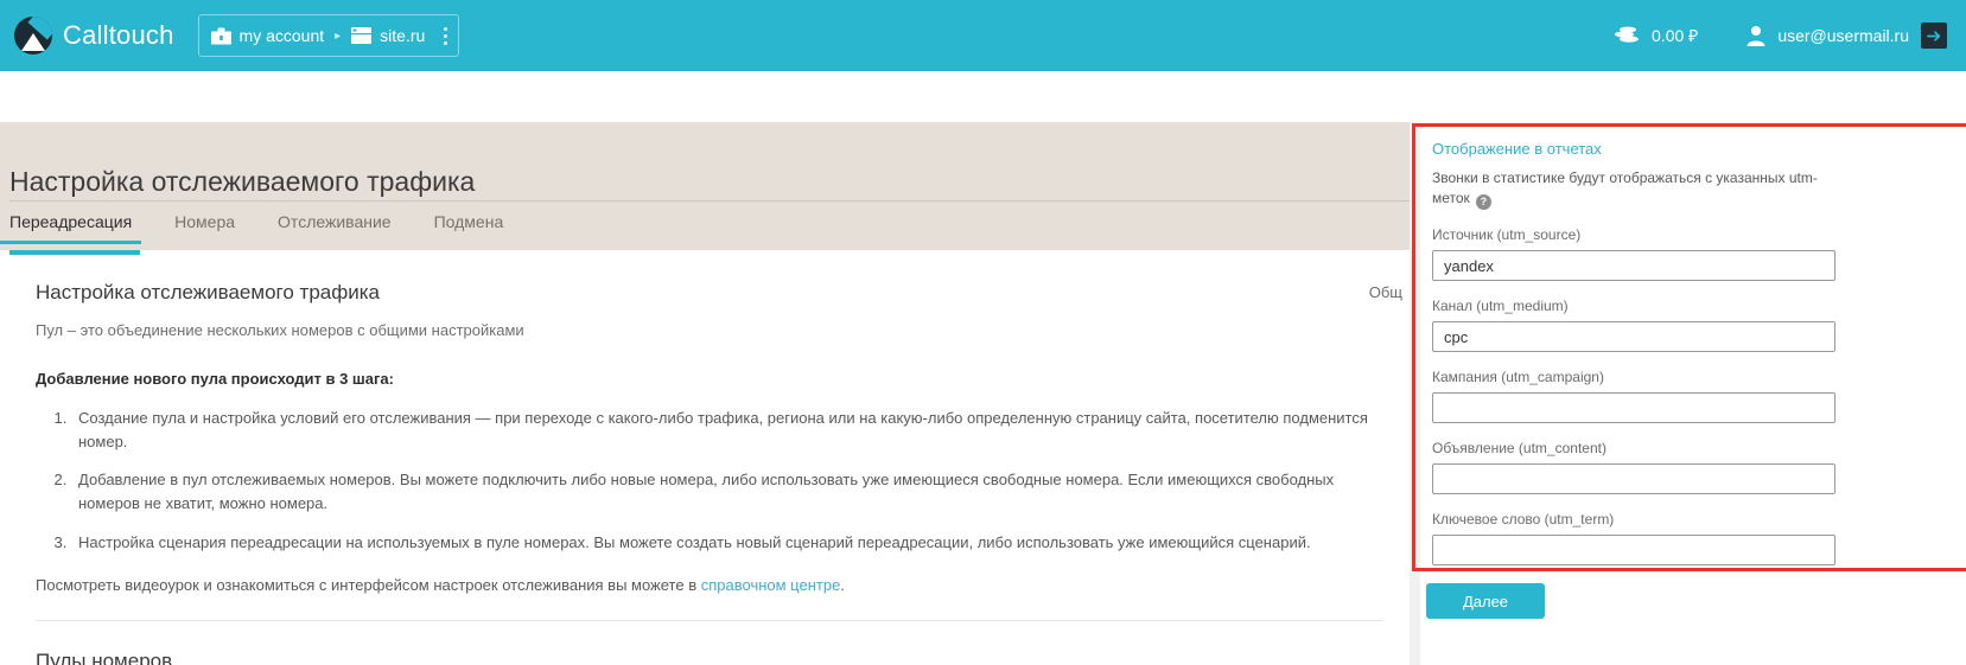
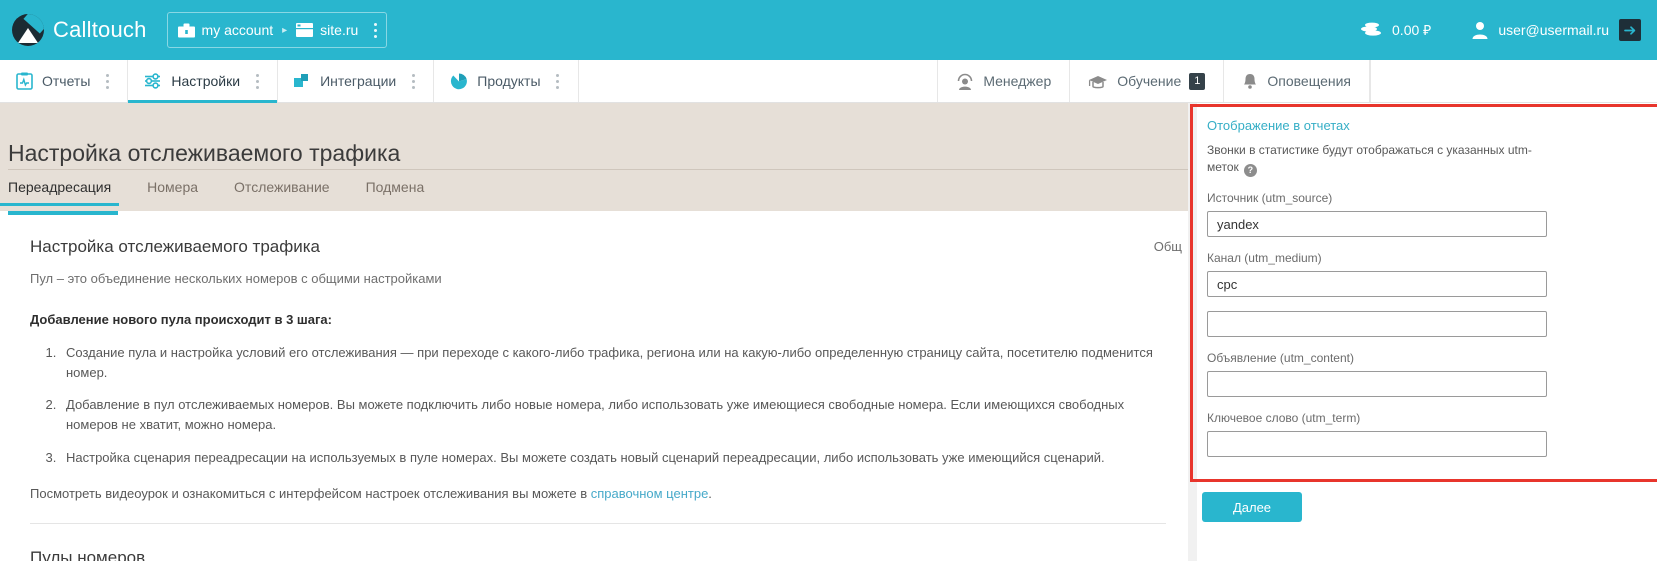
  Calltouch
  my account
  ▸
  site.ru
  0.00 ₽
  user@usermail.ru
+ Отчеты
+ Настройки
+ Интеграции
+ Продукты
+ Менеджер
+ Обучение
+ 1
+ Оповещения
  Настройка отслеживаемого трафика
  Переадресация
  Номера
  Отслеживание
  Подмена
  Общ
  Настройка отслеживаемого трафика
  Пул – это объединение нескольких номеров с общими настройками
  Добавление нового пула происходит в 3 шага:
  Создание пула и настройка условий его отслеживания — при переходе с какого-либо трафика, региона или на какую-либо определенную страницу сайта, посетителю подменится номер.
  Добавление в пул отслеживаемых номеров. Вы можете подключить либо новые номера, либо использовать уже имеющиеся свободные номера. Если имеющихся свободных номеров не хватит, можно номера.
  Настройка сценария переадресации на используемых в пуле номерах. Вы можете создать новый сценарий переадресации, либо использовать уже имеющийся сценарий.
  Посмотреть видеоурок и ознакомиться с интерфейсом настроек отслеживания вы можете в справочном центре.
  Пулы номеров
  Отображение в отчетах
  Звонки в статистике будут отображаться с указанных utm-меток ?
  Источник (utm_source)
  yandex
  Канал (utm_medium)
  cpc
- Кампания (utm_campaign)
  Объявление (utm_content)
  Ключевое слово (utm_term)
  Далее
